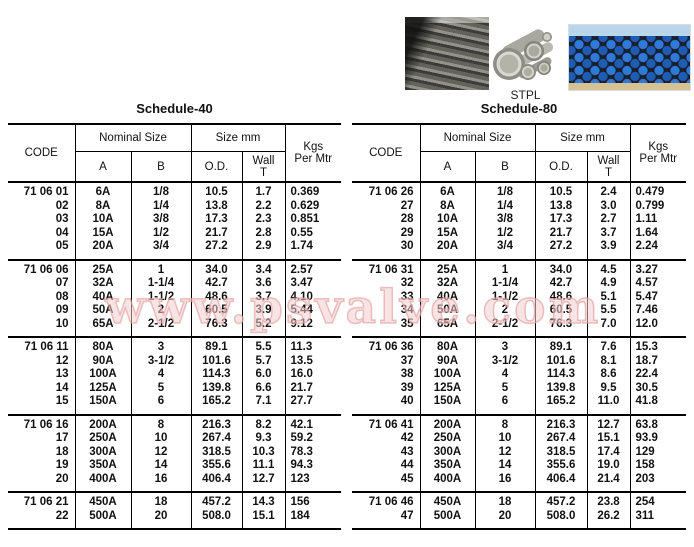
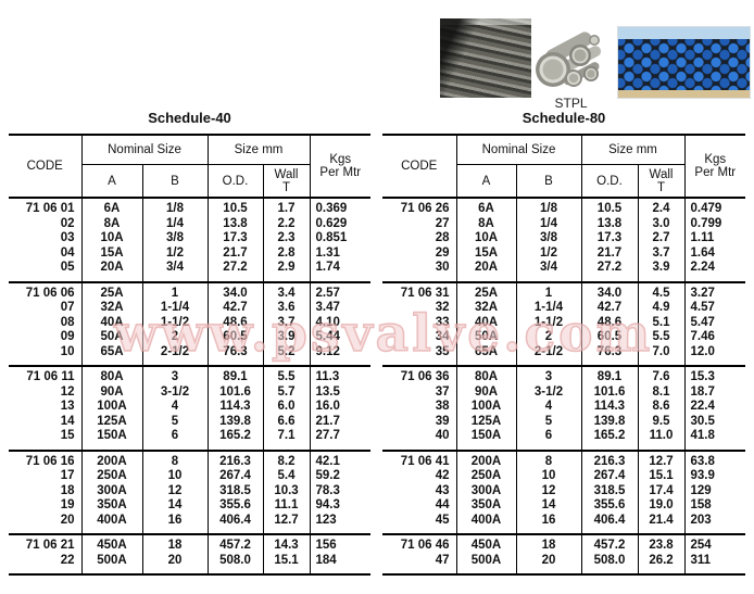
  STPL
  Schedule-40
  Schedule-80
  CODE	Nominal Size	Size mm	Kgs Per Mtr
  A	B	O.D.	Wall T
  71 06 01	6A	1/8	10.5	1.7	0.369
  02	8A	1/4	13.8	2.2	0.629
  03	10A	3/8	17.3	2.3	0.851
- 04	15A	1/2	21.7	2.8	0.55
+ 04	15A	1/2	21.7	2.8	1.31
  05	20A	3/4	27.2	2.9	1.74
  71 06 06	25A	1	34.0	3.4	2.57
  07	32A	1-1/4	42.7	3.6	3.47
  08	40A	1-1/2	48.6	3.7	4.10
  09	50A	2	60.5	3.9	5.44
  10	65A	2-1/2	76.3	5.2	9.12
  71 06 11	80A	3	89.1	5.5	11.3
  12	90A	3-1/2	101.6	5.7	13.5
  13	100A	4	114.3	6.0	16.0
  14	125A	5	139.8	6.6	21.7
  15	150A	6	165.2	7.1	27.7
  71 06 16	200A	8	216.3	8.2	42.1
- 17	250A	10	267.4	9.3	59.2
+ 17	250A	10	267.4	5.4	59.2
  18	300A	12	318.5	10.3	78.3
  19	350A	14	355.6	11.1	94.3
  20	400A	16	406.4	12.7	123
  71 06 21	450A	18	457.2	14.3	156
  22	500A	20	508.0	15.1	184
  CODE	Nominal Size	Size mm	Kgs Per Mtr
  A	B	O.D.	Wall T
  71 06 26	6A	1/8	10.5	2.4	0.479
  27	8A	1/4	13.8	3.0	0.799
  28	10A	3/8	17.3	2.7	1.11
  29	15A	1/2	21.7	3.7	1.64
  30	20A	3/4	27.2	3.9	2.24
  71 06 31	25A	1	34.0	4.5	3.27
  32	32A	1-1/4	42.7	4.9	4.57
  33	40A	1-1/2	48.6	5.1	5.47
  34	50A	2	60.5	5.5	7.46
  35	65A	2-1/2	76.3	7.0	12.0
  71 06 36	80A	3	89.1	7.6	15.3
  37	90A	3-1/2	101.6	8.1	18.7
  38	100A	4	114.3	8.6	22.4
  39	125A	5	139.8	9.5	30.5
  40	150A	6	165.2	11.0	41.8
  71 06 41	200A	8	216.3	12.7	63.8
  42	250A	10	267.4	15.1	93.9
  43	300A	12	318.5	17.4	129
  44	350A	14	355.6	19.0	158
  45	400A	16	406.4	21.4	203
  71 06 46	450A	18	457.2	23.8	254
  47	500A	20	508.0	26.2	311
  www.psvalve.com
